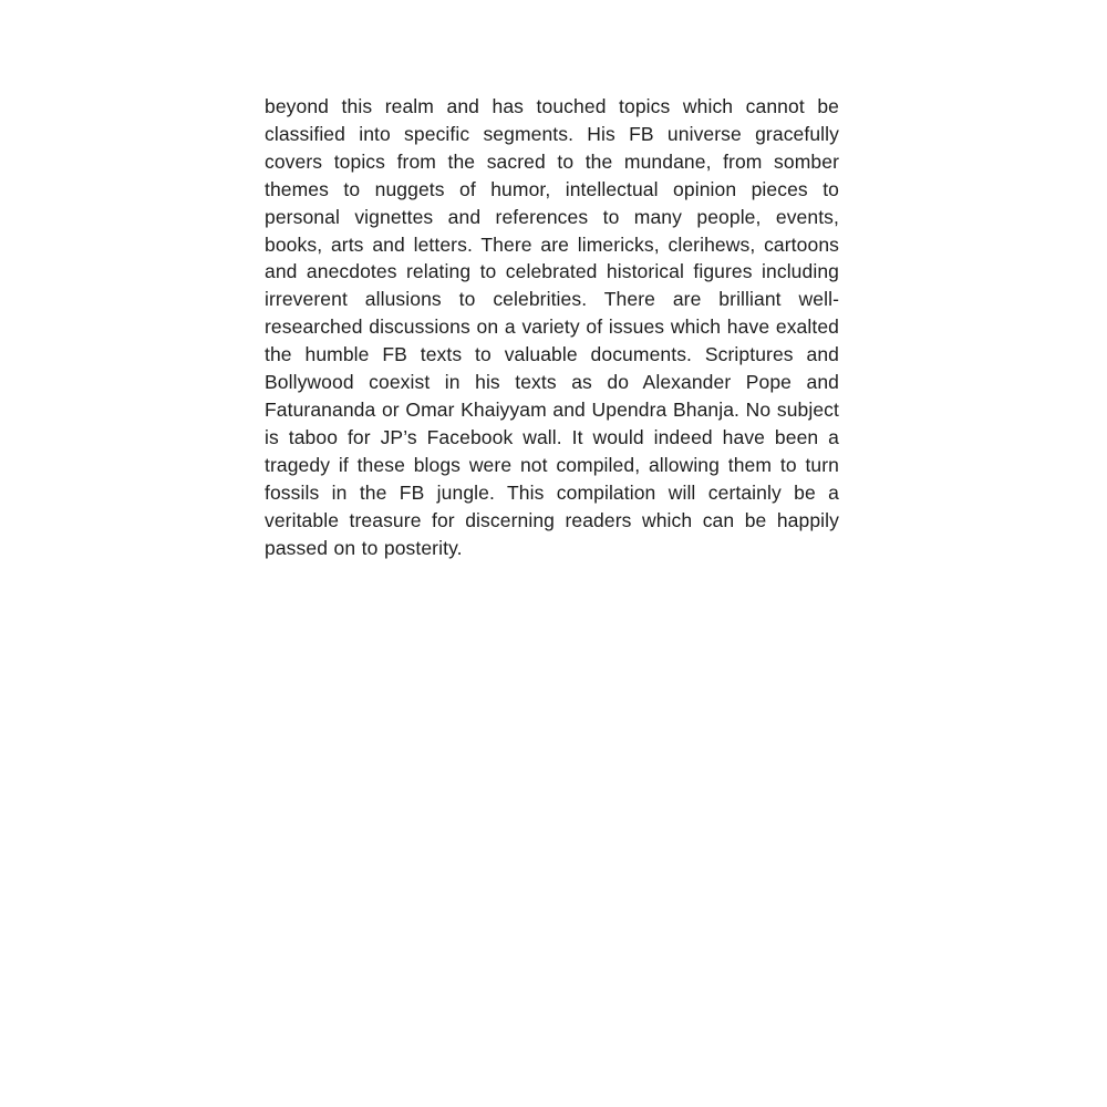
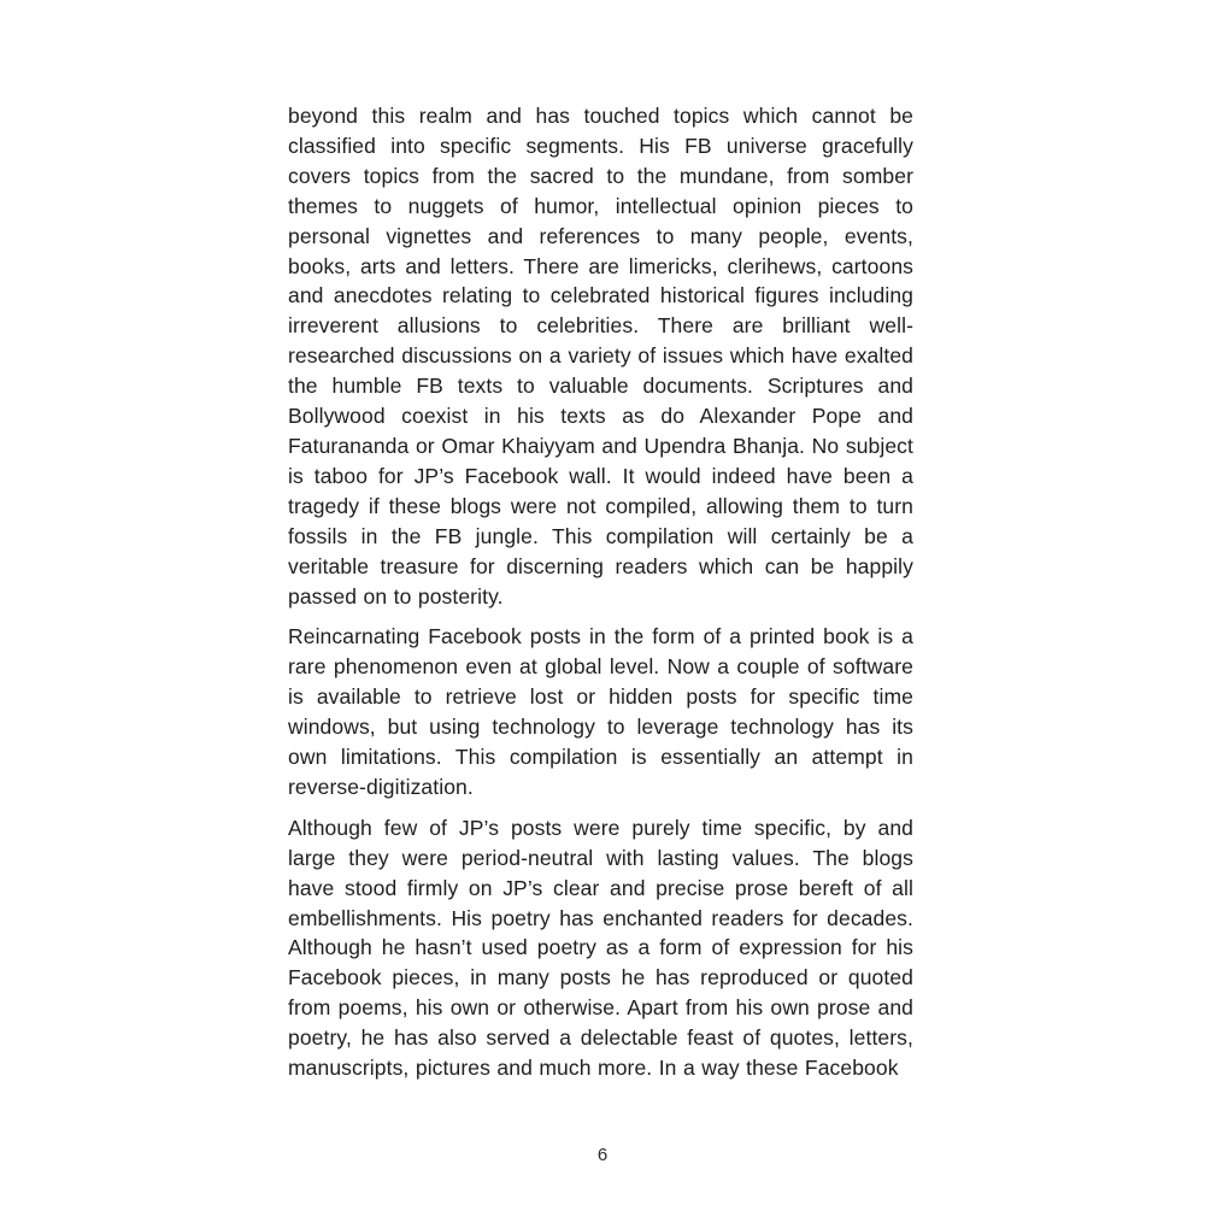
  beyond this realm and has touched topics which cannot be classified into specific segments. His FB universe gracefully covers topics from the sacred to the mundane, from somber themes to nuggets of humor, intellectual opinion pieces to personal vignettes and references to many people, events, books, arts and letters. There are limericks, clerihews, cartoons and anecdotes relating to celebrated historical figures including irreverent allusions to celebrities. There are brilliant well-researched discussions on a variety of issues which have exalted the humble FB texts to valuable documents. Scriptures and Bollywood coexist in his texts as do Alexander Pope and Faturananda or Omar Khaiyyam and Upendra Bhanja. No subject is taboo for JP’s Facebook wall. It would indeed have been a tragedy if these blogs were not compiled, allowing them to turn fossils in the FB jungle. This compilation will certainly be a veritable treasure for discerning readers which can be happily passed on to posterity.
+ Reincarnating Facebook posts in the form of a printed book is a rare phenomenon even at global level. Now a couple of software is available to retrieve lost or hidden posts for specific time windows, but using technology to leverage technology has its own limitations. This compilation is essentially an attempt in reverse-digitization.
+ Although few of JP’s posts were purely time specific, by and large they were period-neutral with lasting values. The blogs have stood firmly on JP’s clear and precise prose bereft of all embellishments. His poetry has enchanted readers for decades. Although he hasn’t used poetry as a form of expression for his Facebook pieces, in many posts he has reproduced or quoted from poems, his own or otherwise. Apart from his own prose and poetry, he has also served a delectable feast of quotes, letters, manuscripts, pictures and much more. In a way these Facebook
+ 6
